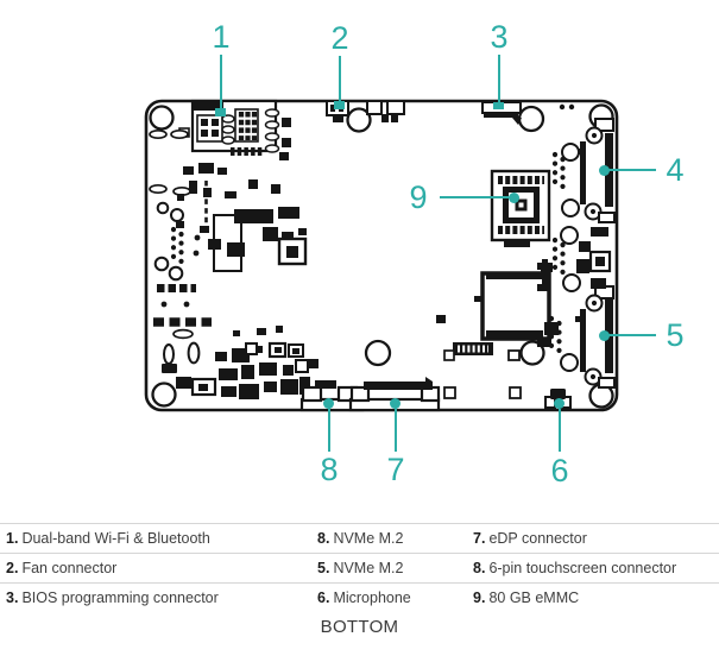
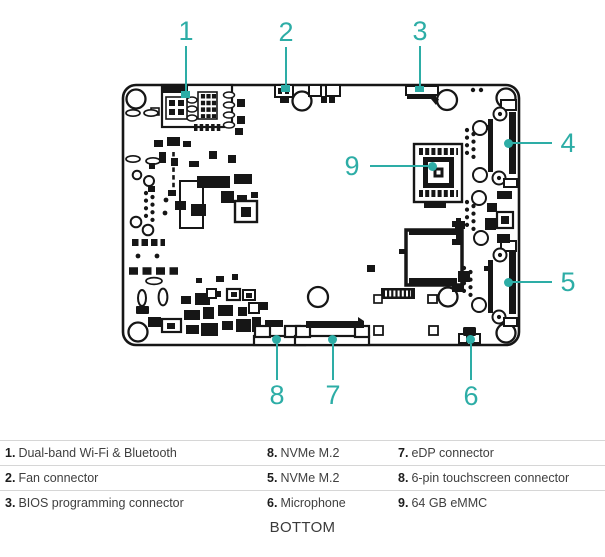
  1
  2
  3
  4
  5
  6
  7
  8
  9
  1. Dual-band Wi-Fi & Bluetooth
  8. NVMe M.2
  7. eDP connector
  2. Fan connector
  5. NVMe M.2
  8. 6-pin touchscreen connector
  3. BIOS programming connector
  6. Microphone
- 9. 80 GB eMMC
+ 9. 64 GB eMMC
  BOTTOM
